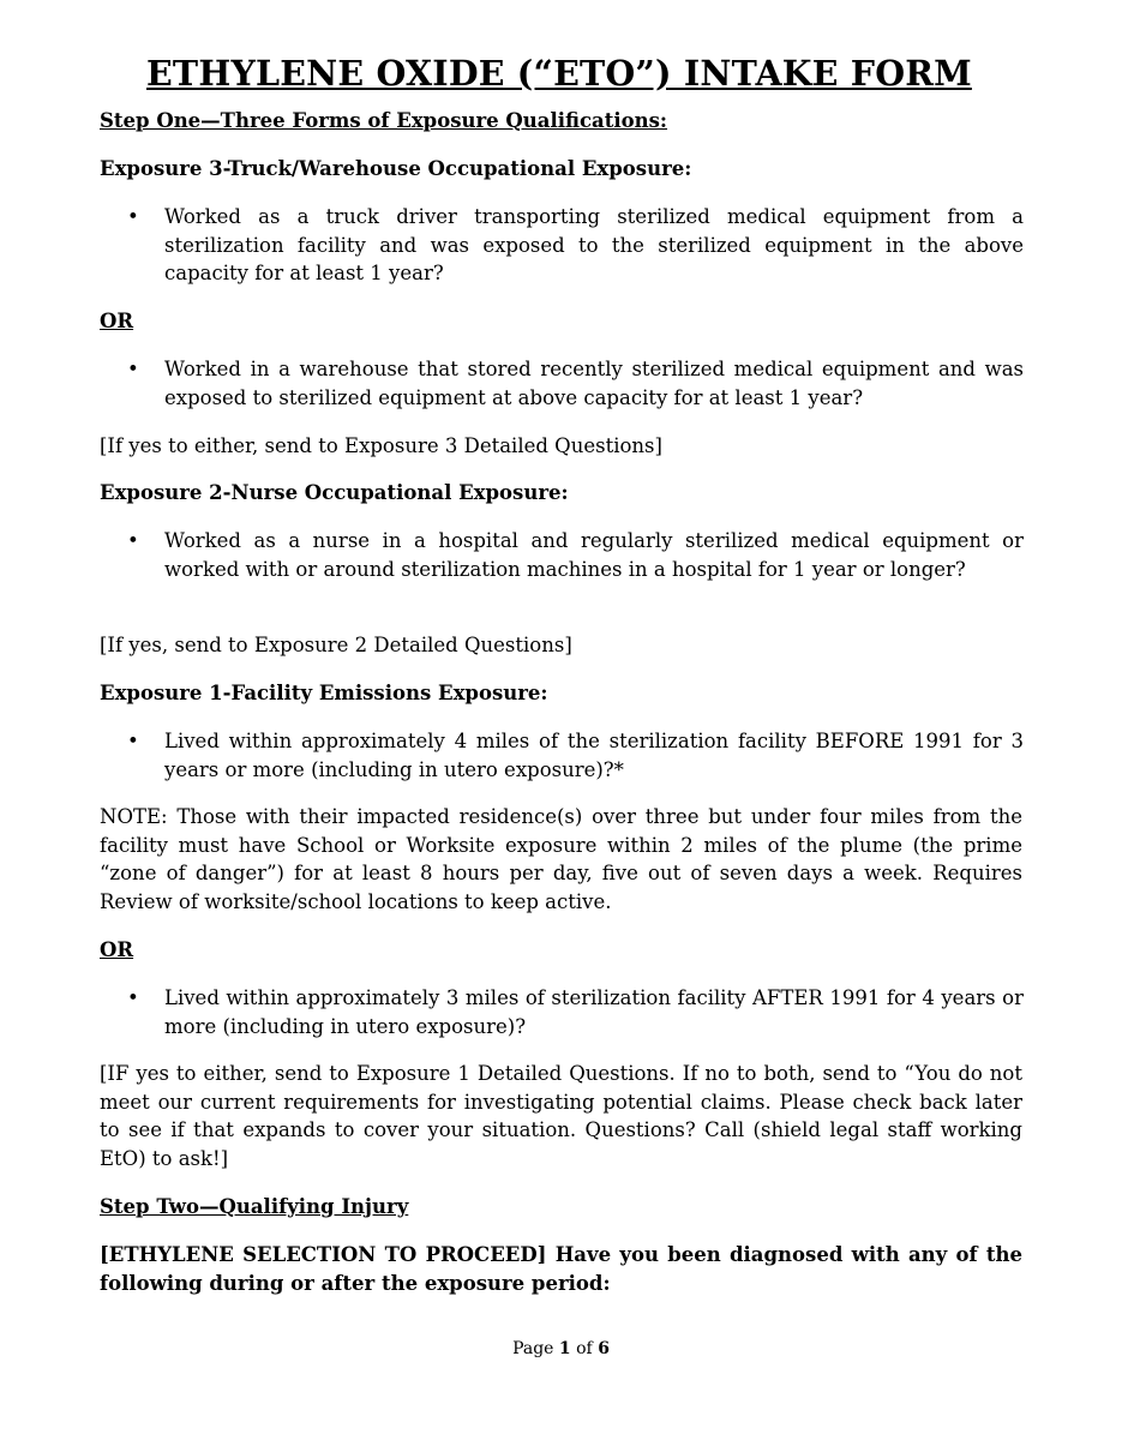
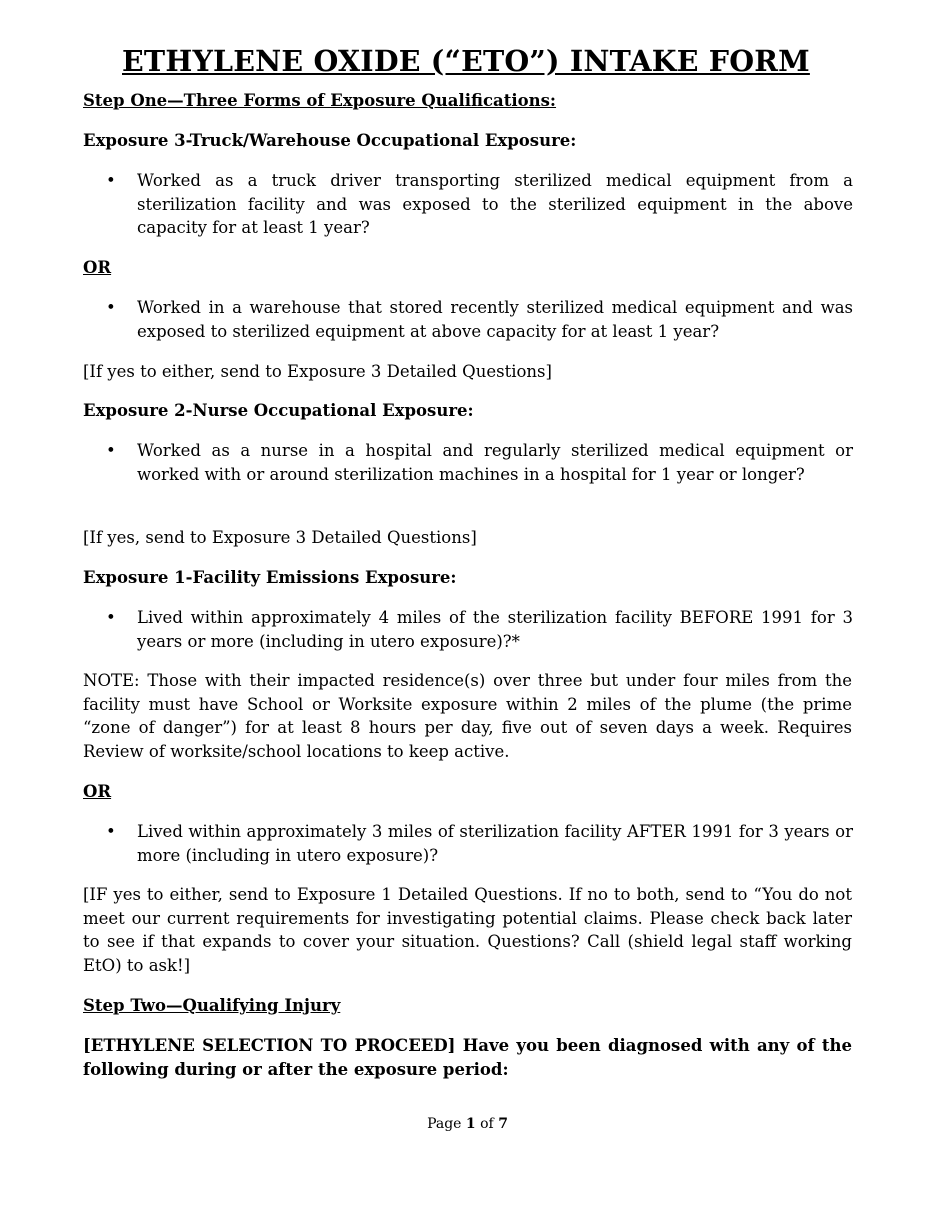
  ETHYLENE OXIDE (“ETO”) INTAKE FORM
  Step One—Three Forms of Exposure Qualifications:
  Exposure 3-Truck/Warehouse Occupational Exposure:
  •
  Worked as a truck driver transporting sterilized medical equipment from a sterilization facility and was exposed to the sterilized equipment in the above capacity for at least 1 year?
  OR
  •
  Worked in a warehouse that stored recently sterilized medical equipment and was exposed to sterilized equipment at above capacity for at least 1 year?
  [If yes to either, send to Exposure 3 Detailed Questions]
  Exposure 2-Nurse Occupational Exposure:
  •
  Worked as a nurse in a hospital and regularly sterilized medical equipment or worked with or around sterilization machines in a hospital for 1 year or longer?
- [If yes, send to Exposure 2 Detailed Questions]
+ [If yes, send to Exposure 3 Detailed Questions]
  Exposure 1-Facility Emissions Exposure:
  •
  Lived within approximately 4 miles of the sterilization facility BEFORE 1991 for 3 years or more (including in utero exposure)?*
  NOTE: Those with their impacted residence(s) over three but under four miles from the facility must have School or Worksite exposure within 2 miles of the plume (the prime “zone of danger”) for at least 8 hours per day, five out of seven days a week. Requires Review of worksite/school locations to keep active.
  OR
  •
- Lived within approximately 3 miles of sterilization facility AFTER 1991 for 4 years or more (including in utero exposure)?
+ Lived within approximately 3 miles of sterilization facility AFTER 1991 for 3 years or more (including in utero exposure)?
  [IF yes to either, send to Exposure 1 Detailed Questions. If no to both, send to “You do not meet our current requirements for investigating potential claims. Please check back later to see if that expands to cover your situation. Questions? Call (shield legal staff working EtO) to ask!]
  Step Two—Qualifying Injury
  [ETHYLENE SELECTION TO PROCEED] Have you been diagnosed with any of the following during or after the exposure period:
- Page 1 of 6
+ Page 1 of 7
